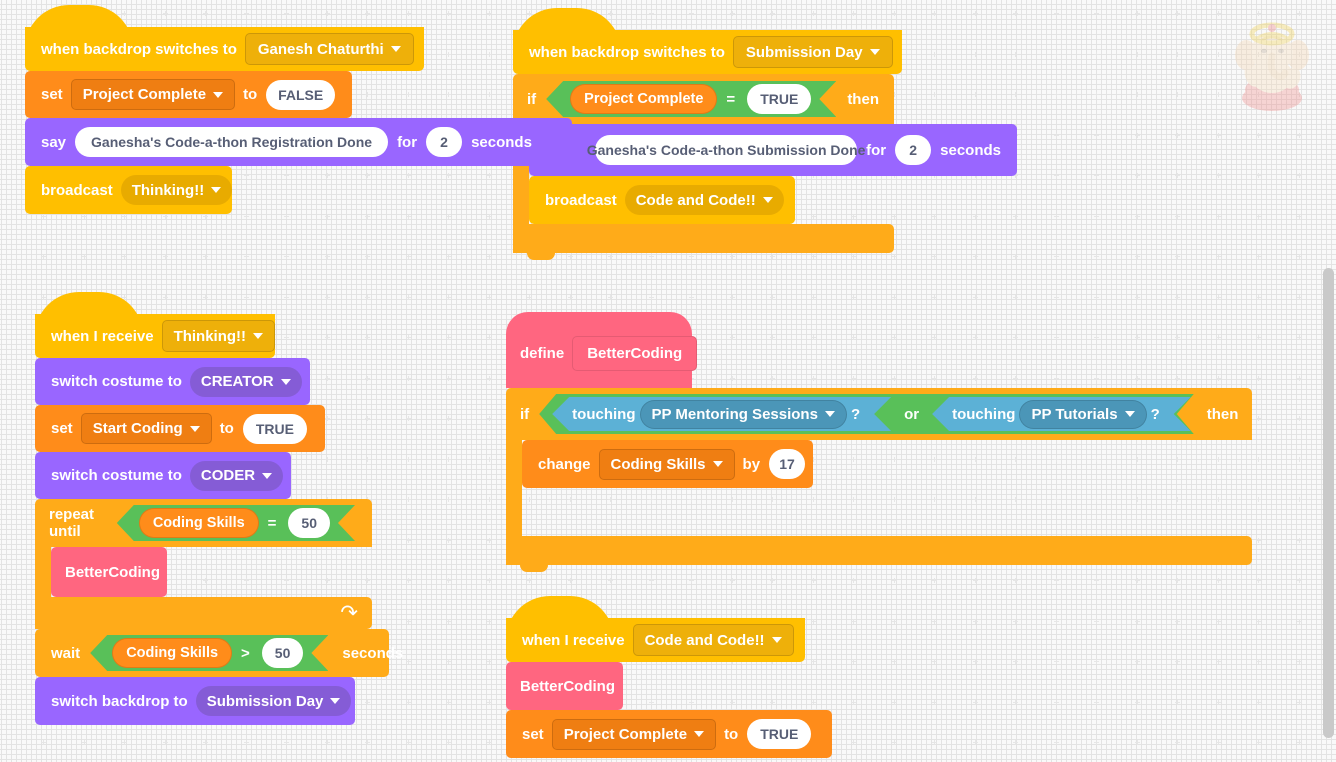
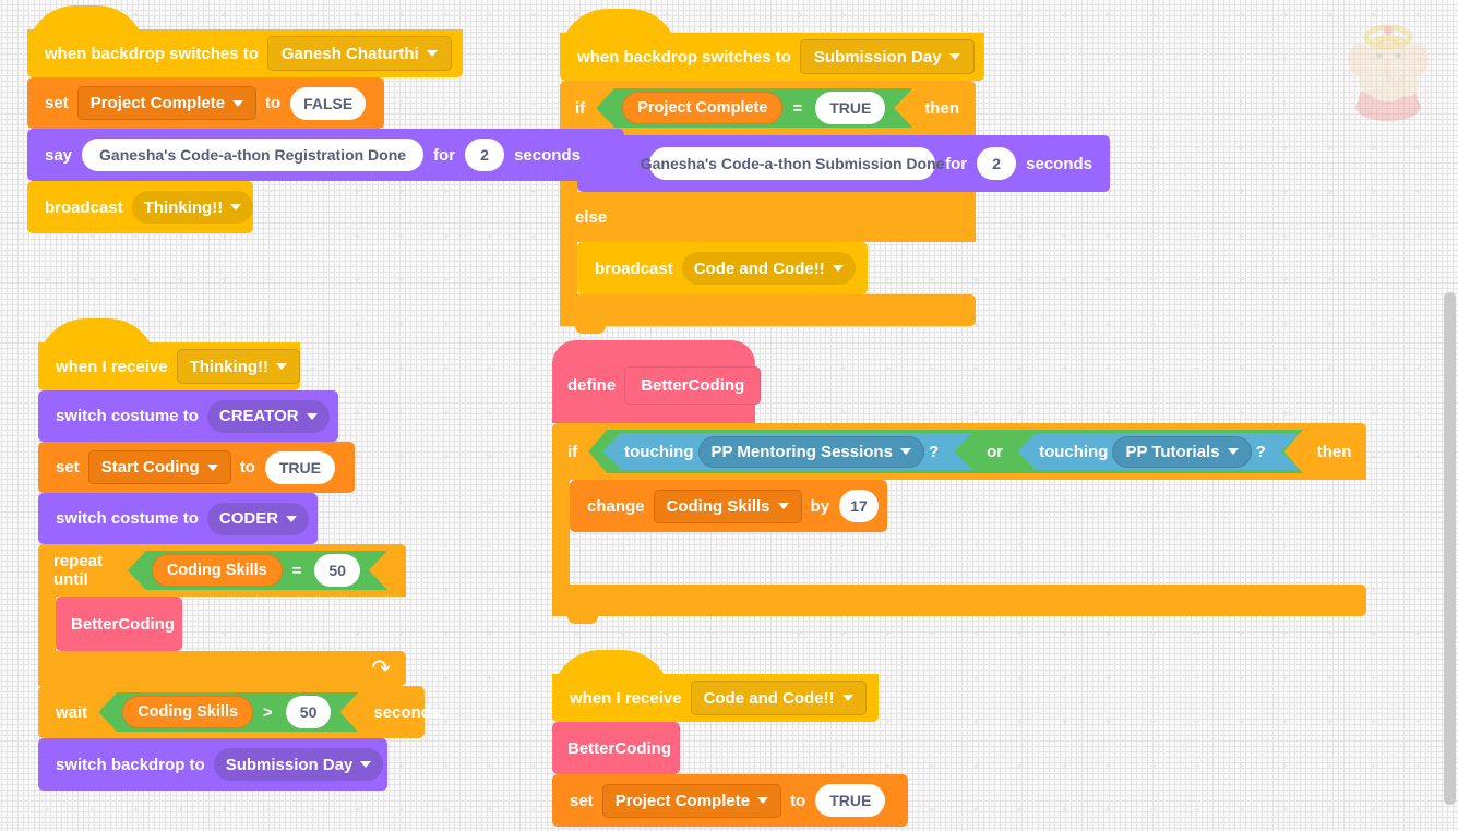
  when backdrop switches to
  Ganesh Chaturthi
  set
  Project Complete
  to
  FALSE
  say
  Ganesha's Code-a-thon Registration Done
  for
  2
  seconds
  broadcast
  Thinking!!
  when backdrop switches to
  Submission Day
  if
  Project Complete
  =
  TRUE
  then
  Ganesha's Code-a-thon Submission Don
  for
  2
  seconds
+ else
  broadcast
  Code and Code!!
  when I receive
  Thinking!!
  switch costume to
  CREATOR
  set
  Start Coding
  to
  TRUE
  switch costume to
  CODER
  repeat until
  Coding Skills
  =
  50
  BetterCoding
  ↷
  wait
  Coding Skills
  >
  50
  seconds
  switch backdrop to
  Submission Day
  define
  BetterCoding
  if
  touching
  PP Mentoring Sessions
  ?
  or
  touching
  PP Tutorials
  ?
  then
  change
  Coding Skills
  by
  17
  when I receive
  Code and Code!!
  BetterCoding
  set
  Project Complete
  to
  TRUE
